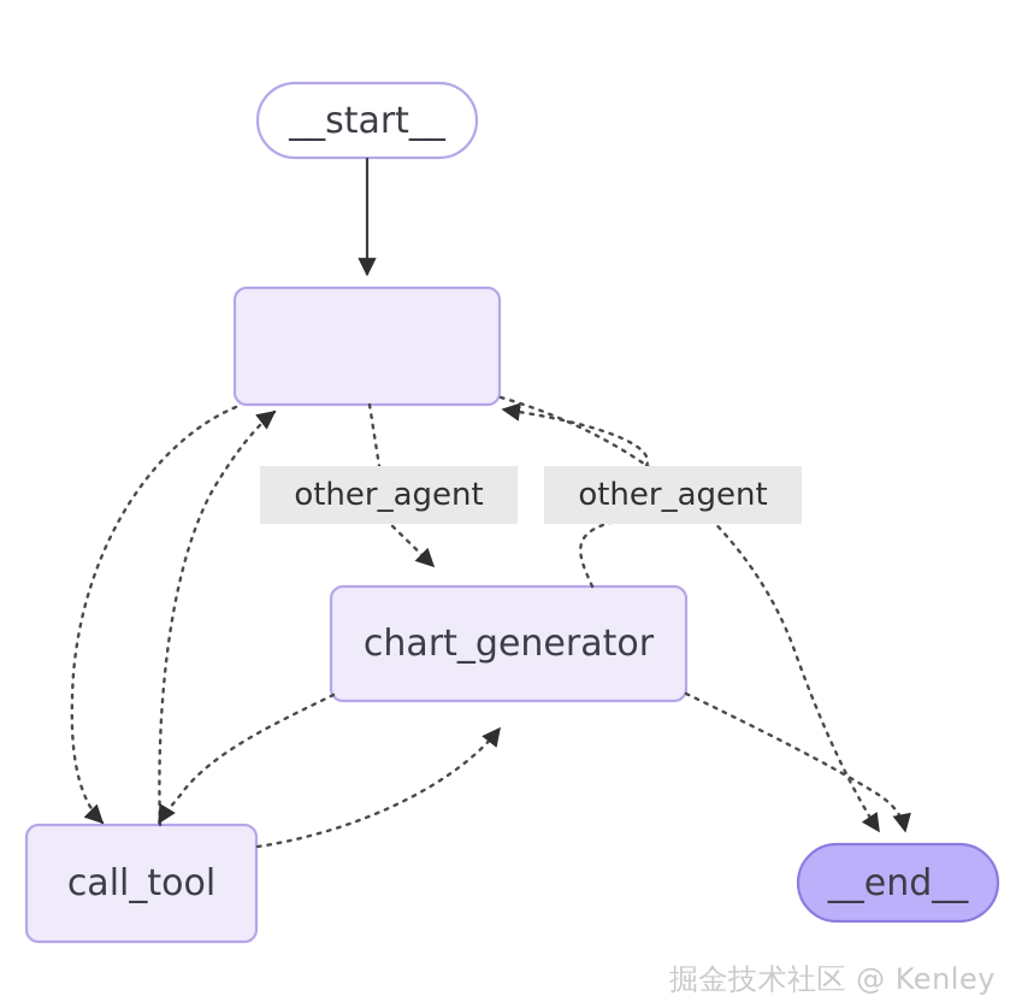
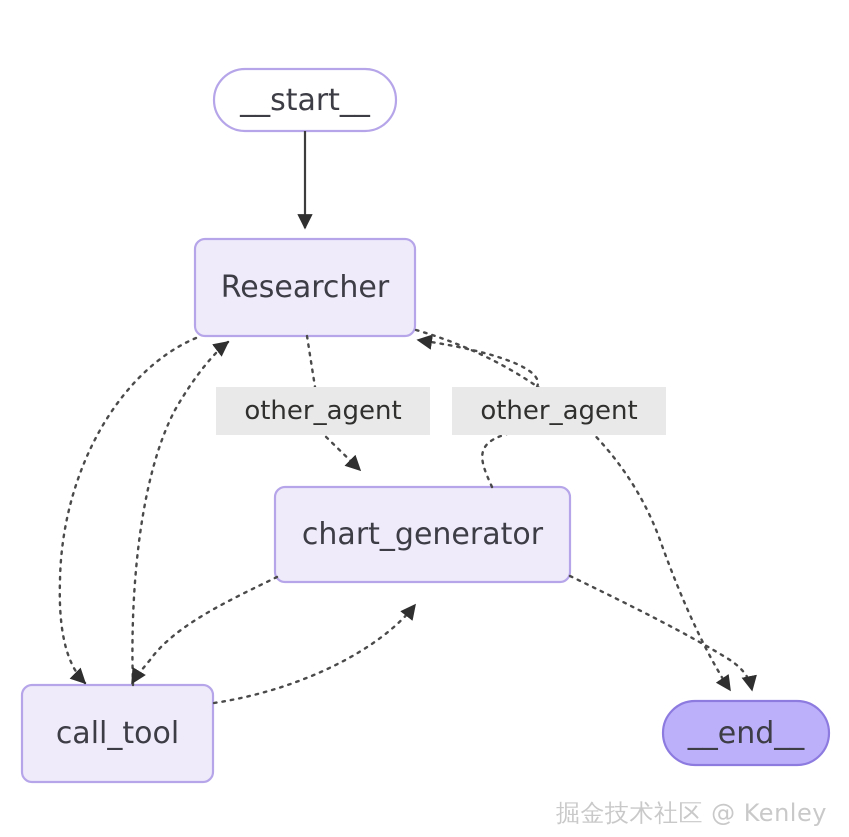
  __start__
+ Researcher
  chart_generator
  call_tool
  __end__
  other_agent
  other_agent
  掘金技术社区 @ Kenley
